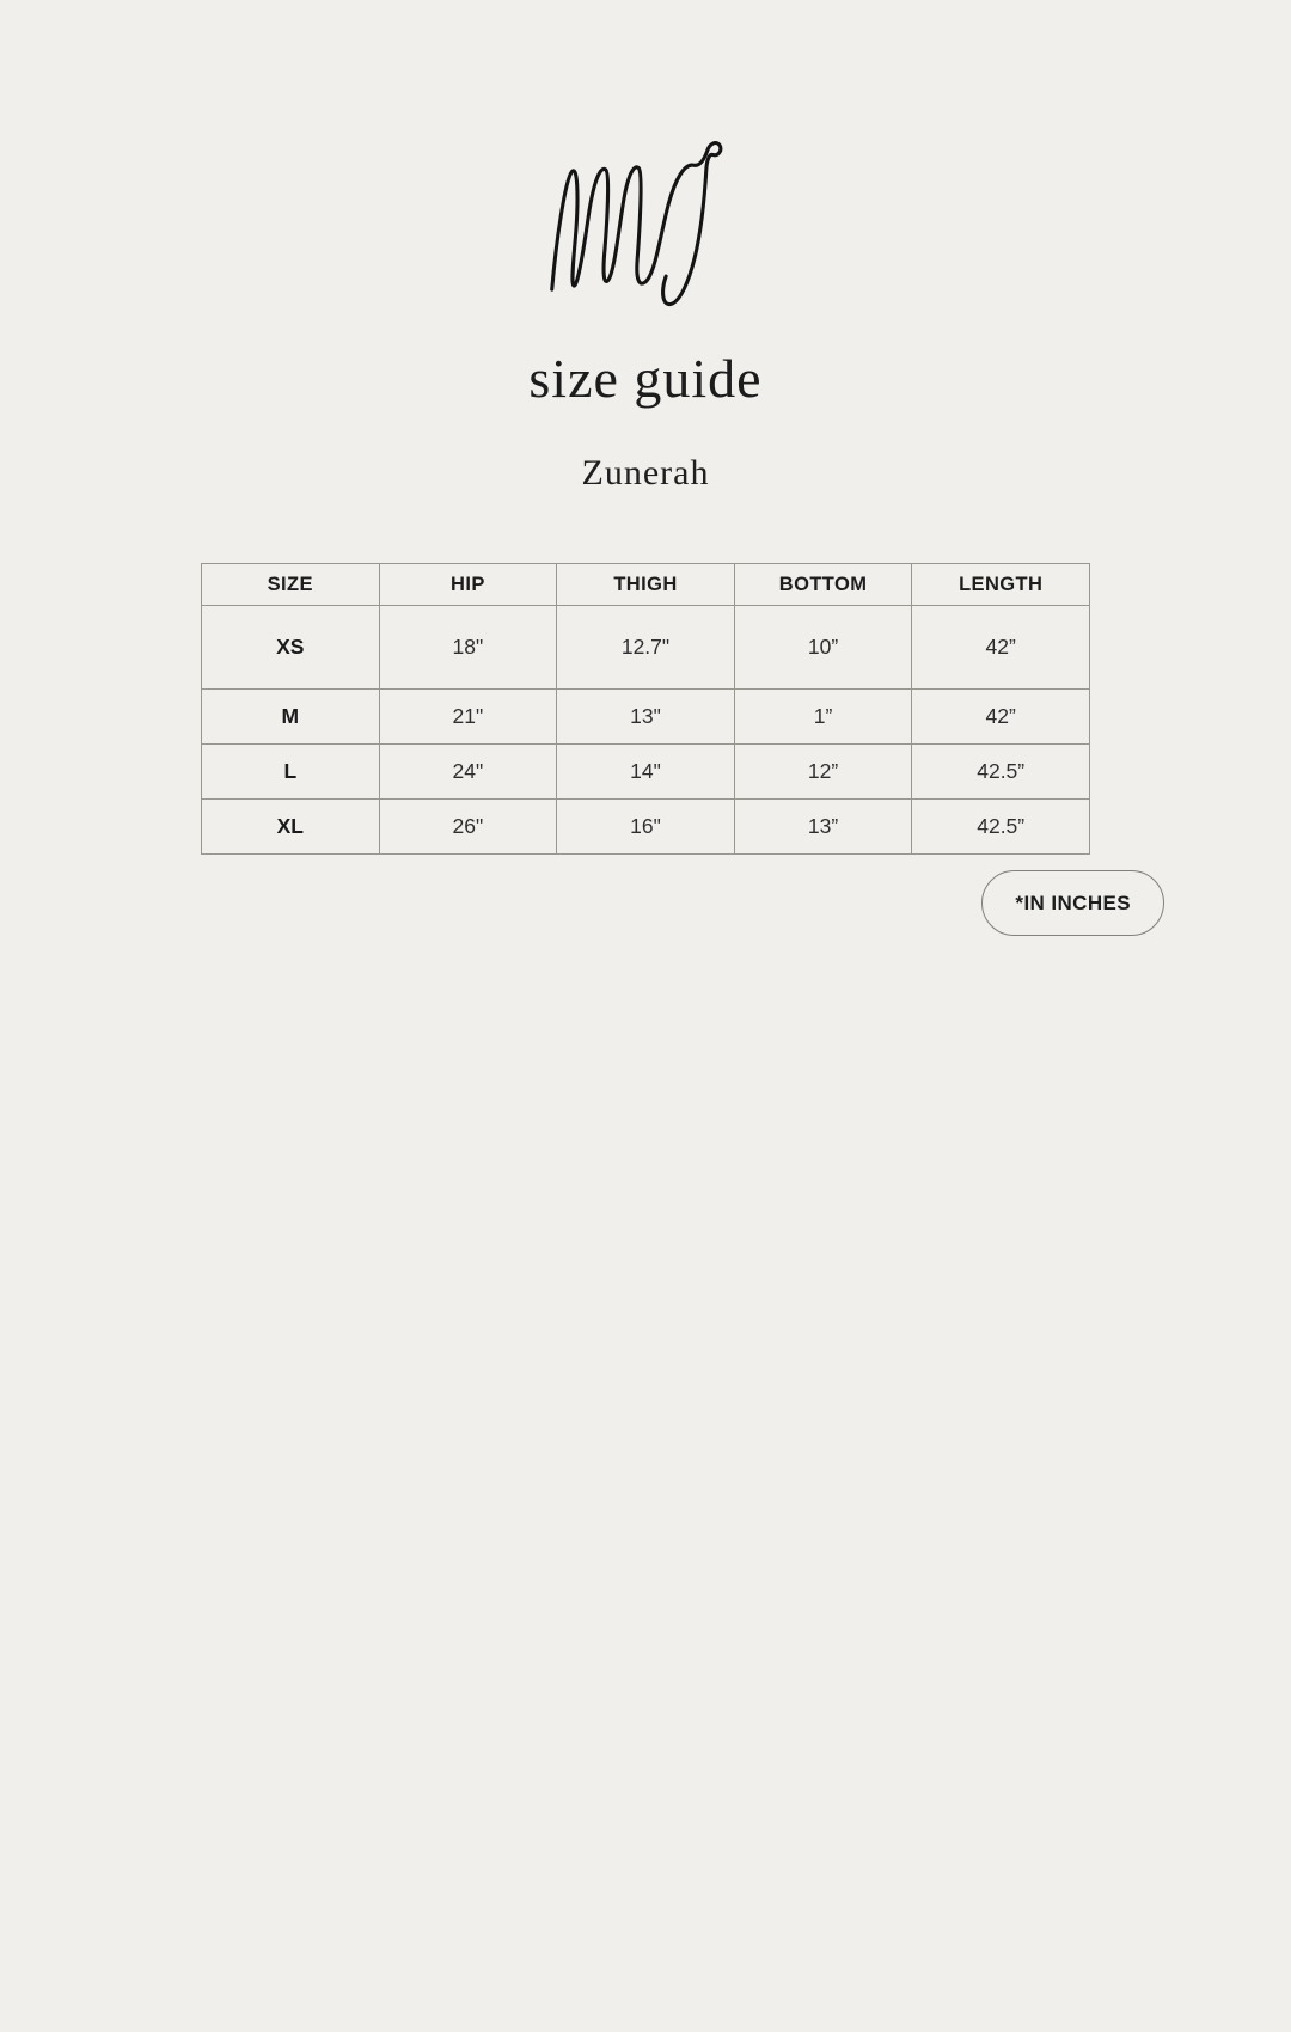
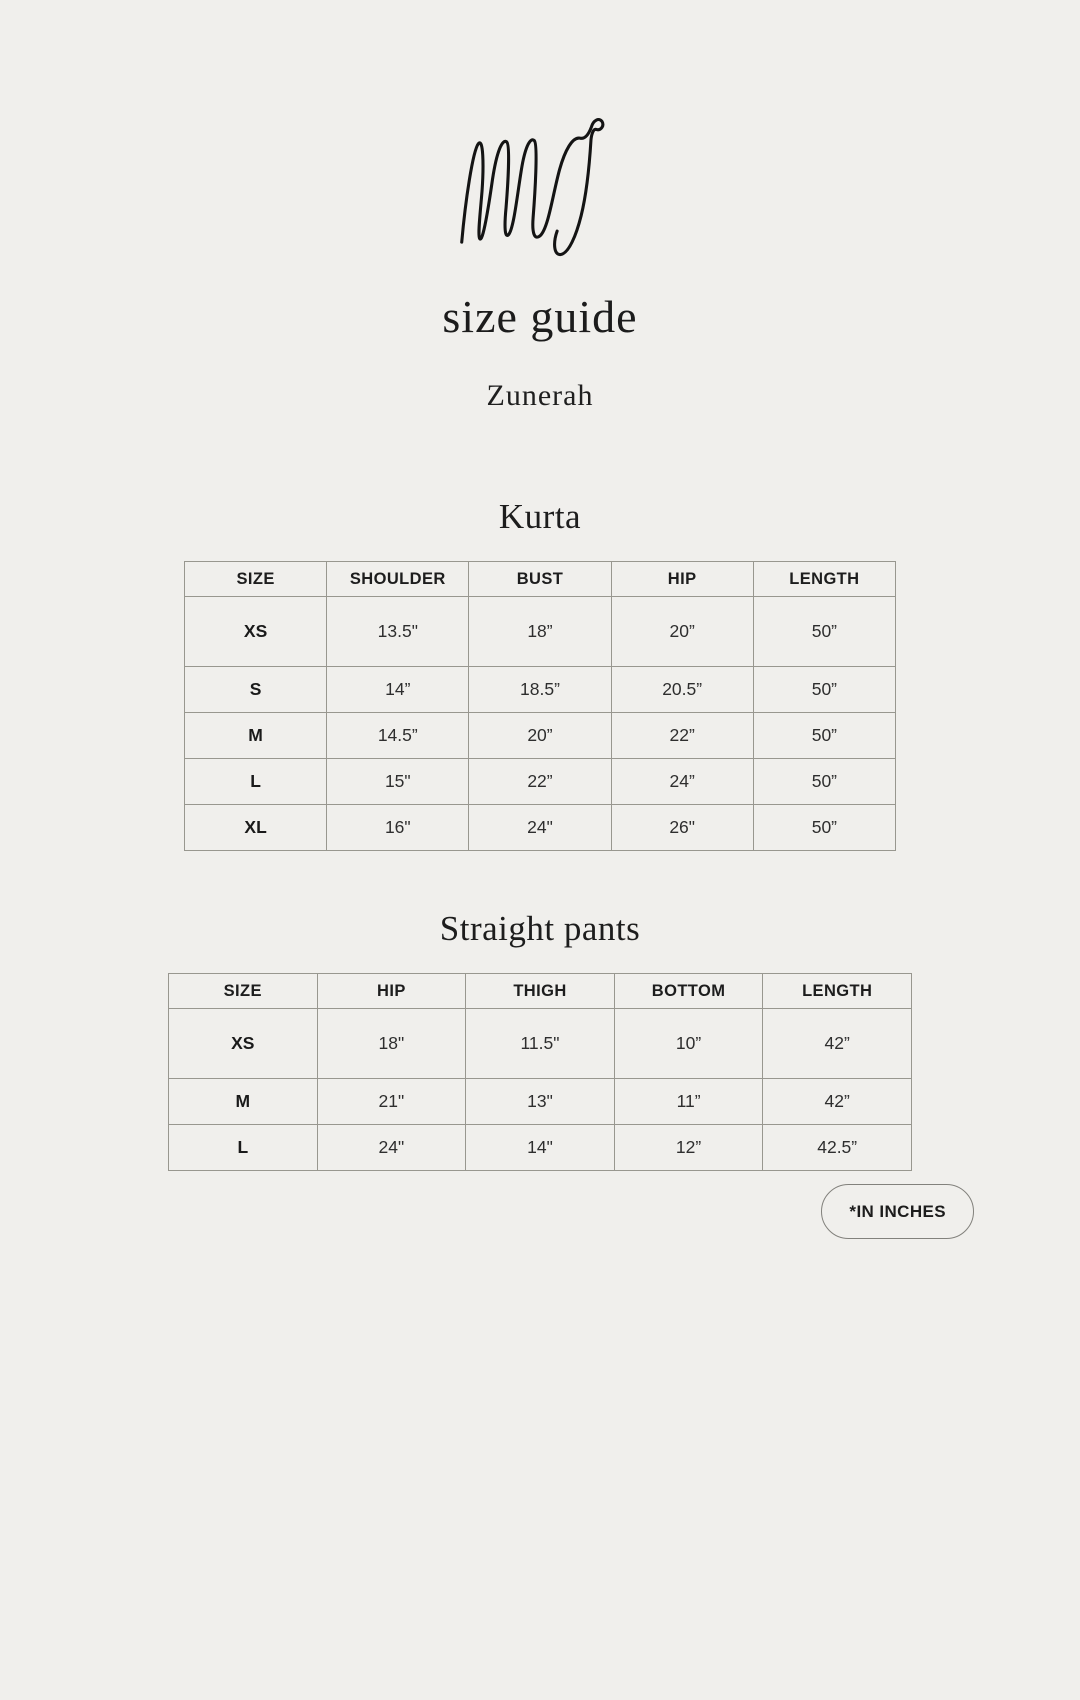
  size guide
  Zunerah
+ Kurta
+ SIZE	SHOULDER	BUST	HIP	LENGTH
+ XS	13.5"	18”	20”	50”
+ S	14”	18.5”	20.5”	50”
+ M	14.5”	20”	22”	50”
+ L	15"	22”	24”	50”
+ XL	16"	24"	26"	50”
+ Straight pants
  SIZE	HIP	THIGH	BOTTOM	LENGTH
- XS	18"	12.7"	10”	42”
+ XS	18"	11.5"	10”	42”
- M	21"	13"	1”	42”
+ M	21"	13"	11”	42”
  L	24"	14"	12”	42.5”
- XL	26"	16"	13”	42.5”
  *IN INCHES
